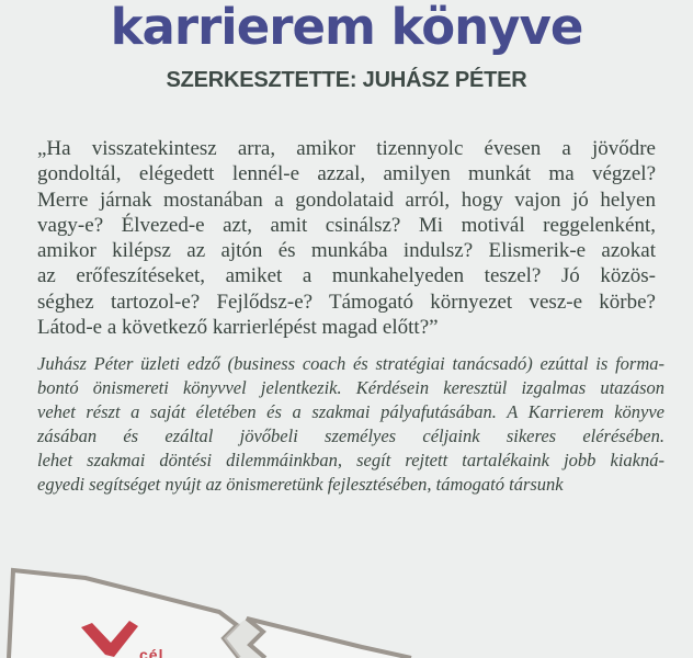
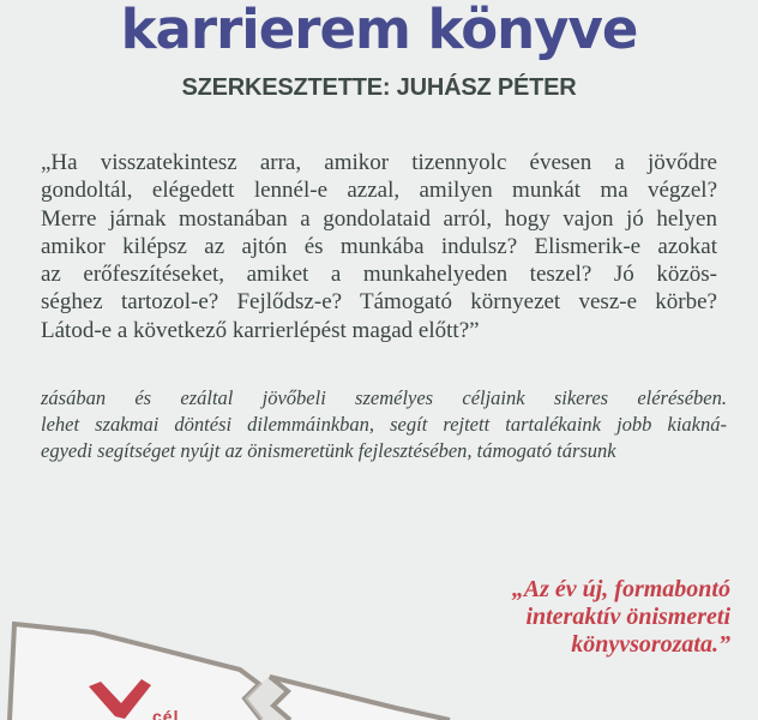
  karrierem könyve
  SZERKESZTETTE: JUHÁSZ PÉTER
  „Ha visszatekintesz arra, amikor tizennyolc évesen a jövődre
  gondoltál, elégedett lennél-e azzal, amilyen munkát ma végzel?
  Merre járnak mostanában a gondolataid arról, hogy vajon jó helyen
- vagy-e? Élvezed-e azt, amit csinálsz? Mi motivál reggelenként,
  amikor kilépsz az ajtón és munkába indulsz? Elismerik-e azokat
  az erőfeszítéseket, amiket a munkahelyeden teszel? Jó közös-
  séghez tartozol-e? Fejlődsz-e? Támogató környezet vesz-e körbe?
  Látod-e a következő karrierlépést magad előtt?”
- Juhász Péter üzleti edző (business coach és stratégiai tanácsadó) ezúttal is forma-
- bontó önismereti könyvvel jelentkezik. Kérdésein keresztül izgalmas utazáson
- vehet részt a saját életében és a szakmai pályafutásában. A Karrierem könyve
  zásában és ezáltal jövőbeli személyes céljaink sikeres elérésében.
  lehet szakmai döntési dilemmáinkban, segít rejtett tartalékaink jobb kiakná-
  egyedi segítséget nyújt az önismeretünk fejlesztésében, támogató társunk
+ „Az év új, formabontó
+ interaktív önismereti
+ könyvsorozata.”
  cél
